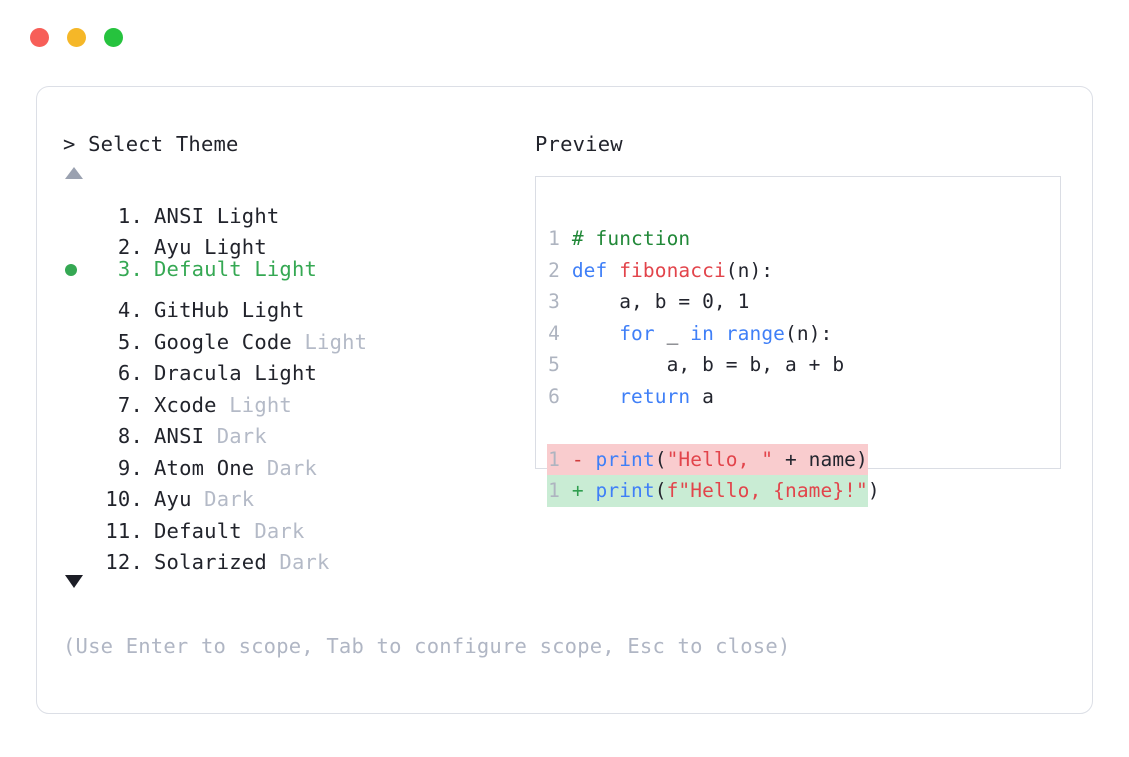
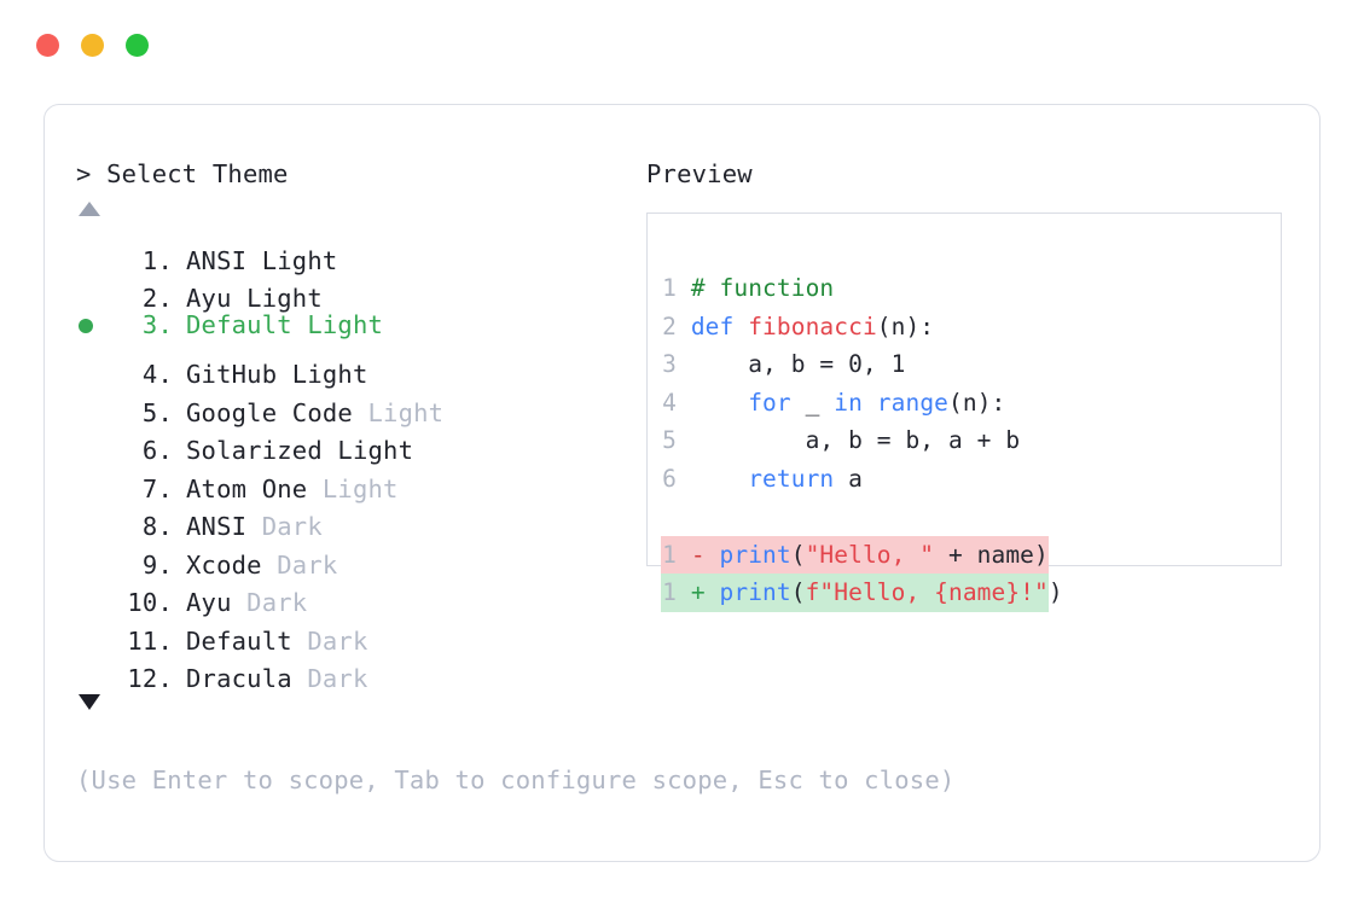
  > Select Theme
  1.
  ANSI
  Light
  2.
  Ayu
  Light
  3.
  Default
  Light
  4.
  GitHub
  Light
  5.
  Google Code
  Light
  6.
- Dracula
+ Solarized
  Light
  7.
- Xcode
+ Atom One
  Light
  8.
  ANSI
  Dark
  9.
- Atom One
+ Xcode
  Dark
  10.
  Ayu
  Dark
  11.
  Default
  Dark
  12.
- Solarized
+ Dracula
  Dark
  (Use Enter to scope, Tab to configure scope, Esc to close)
  Preview
  1 # function
  2 def fibonacci(n):
  3 a, b = 0, 1
  4 for _ in range(n):
  5 a, b = b, a + b
  6 return a
  1 - print("Hello, " + name)
  1 + print(f"Hello, {name}!")
